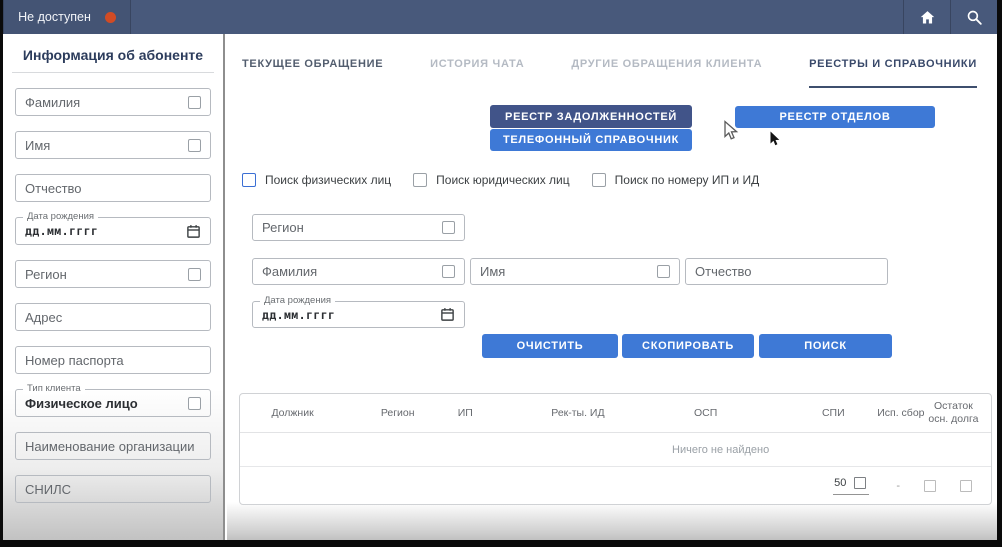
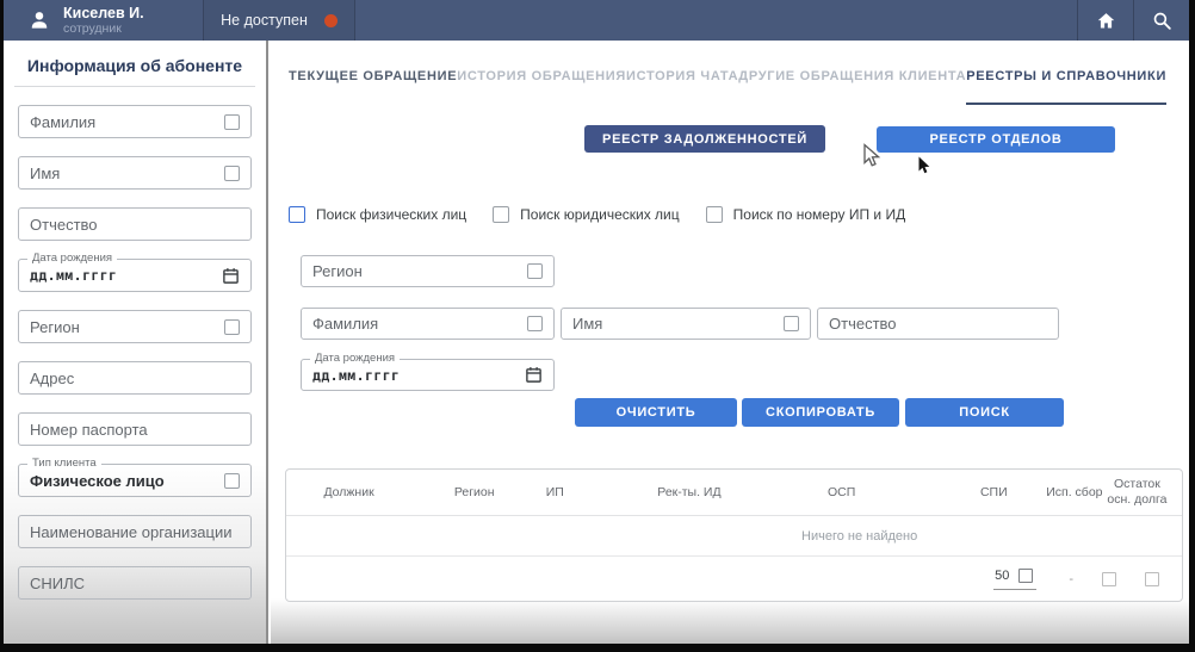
+ Киселев И.
+ сотрудник
  Не доступен
  Информация об абоненте
  Фамилия
  Имя
  Отчество
  Дата рождения
  дд.мм.гггг
  Регион
  Адрес
  Номер паспорта
  Тип клиента
  Физическое лицо
  Наименование организации
  СНИЛС
  ТЕКУЩЕЕ ОБРАЩЕНИЕ
+ ИСТОРИЯ ОБРАЩЕНИЯ
  ИСТОРИЯ ЧАТА
  ДРУГИЕ ОБРАЩЕНИЯ КЛИЕНТА
  РЕЕСТРЫ И СПРАВОЧНИКИ
  РЕЕСТР ЗАДОЛЖЕННОСТЕЙ
- ТЕЛЕФОННЫЙ СПРАВОЧНИК
  РЕЕСТР ОТДЕЛОВ
  Поиск физических лиц
  Поиск юридических лиц
  Поиск по номеру ИП и ИД
  Регион
  Фамилия
  Имя
  Отчество
  Дата рождения
  дд.мм.гггг
  ОЧИСТИТЬ
  СКОПИРОВАТЬ
  ПОИСК
  Должник
  Регион
  ИП
  Рек-ты. ИД
  ОСП
  СПИ
  Исп. сбор
  Остаток осн. долга
  Ничего не найдено
  50
  -
